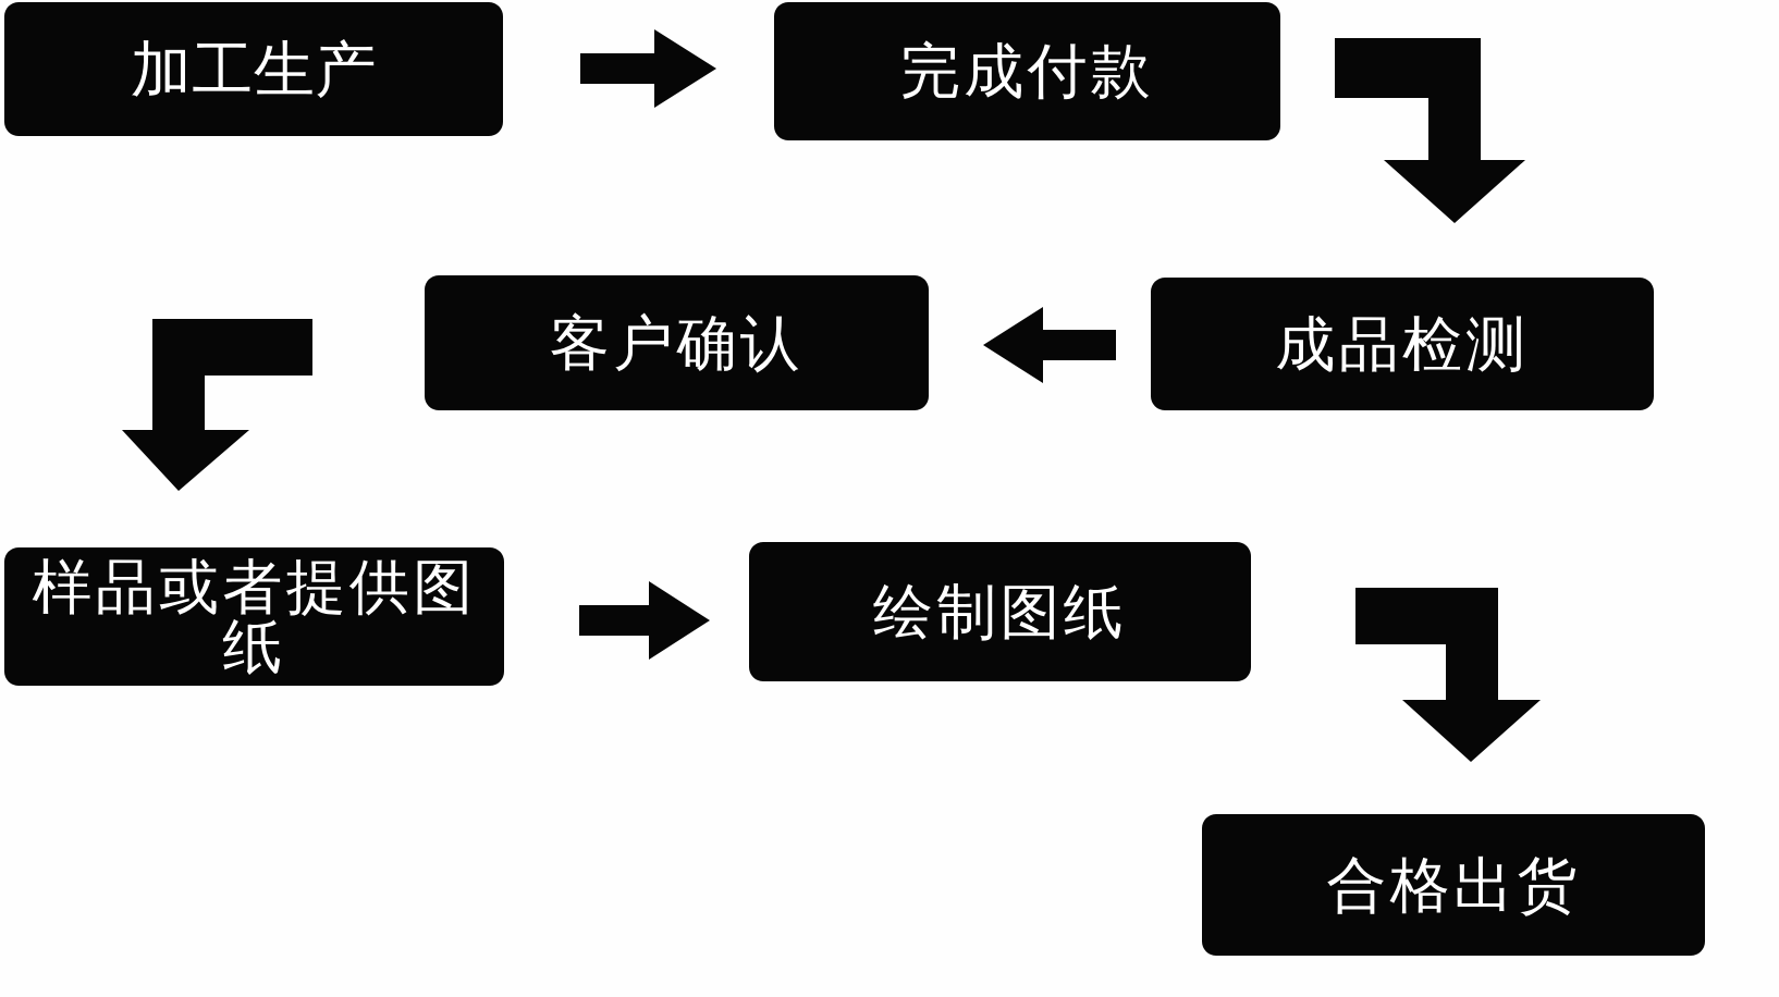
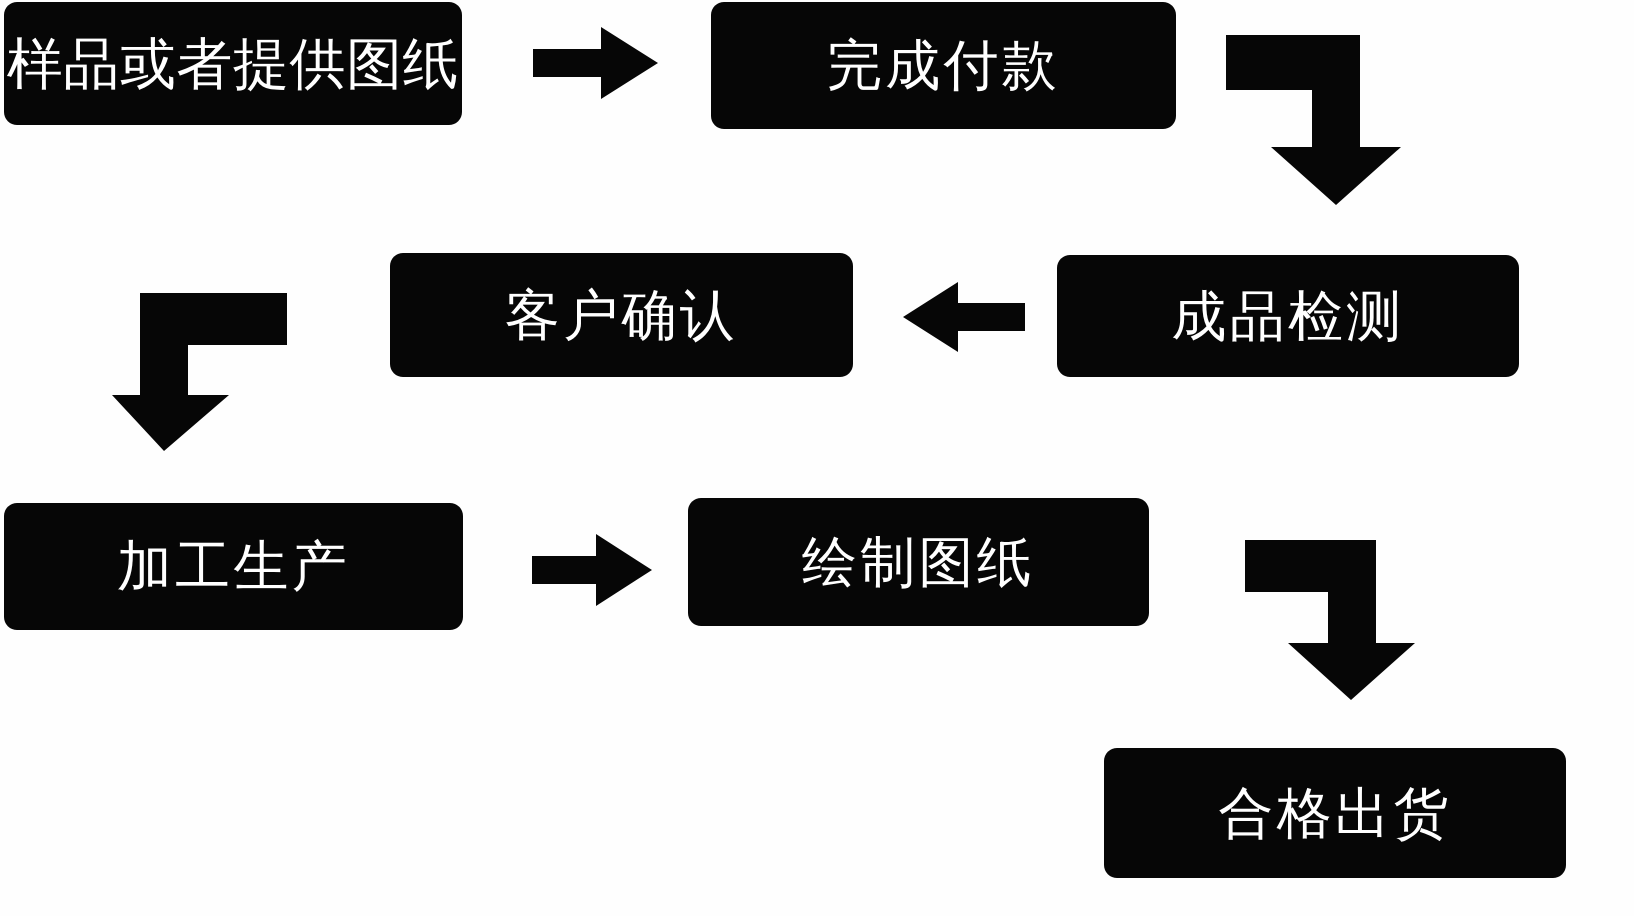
- 加工生产
+ 样品或者提供图纸
  完成付款
  客户确认
  成品检测
- 样品或者提供图纸
+ 加工生产
  绘制图纸
  合格出货
